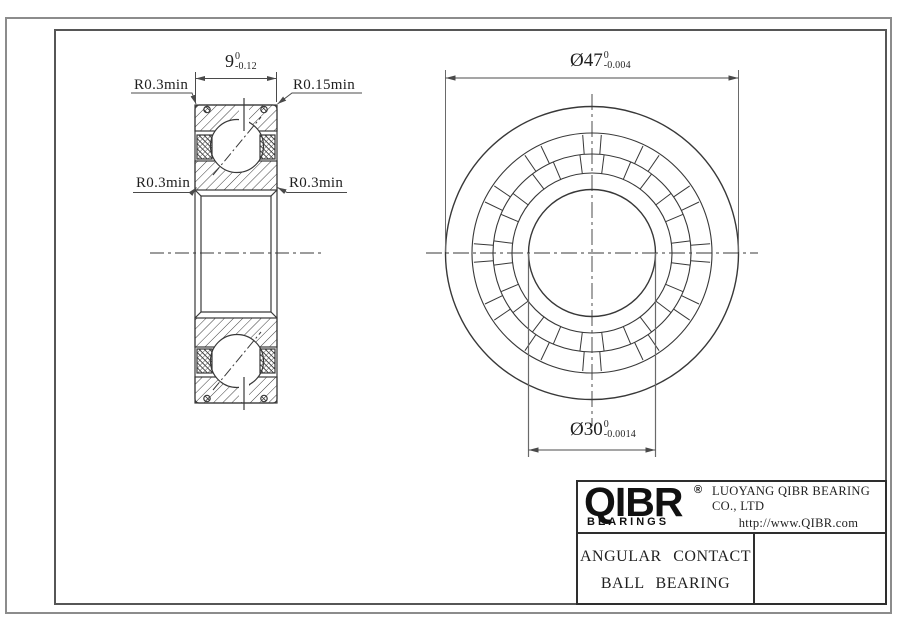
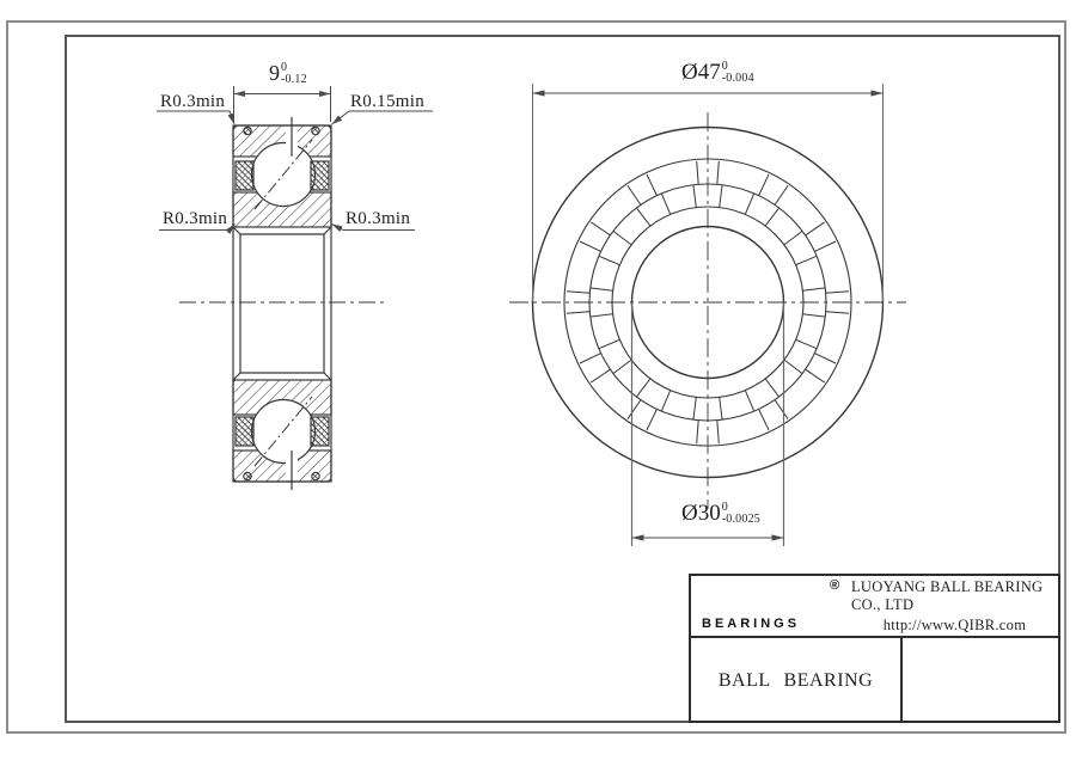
  9
  0
  -0.12
  R0.3min
  R0.15min
  R0.3min
  R0.3min
  Ø47
  0
  -0.004
  Ø30
  0
- -0.0014
+ -0.0025
- QIBR
  ®
  BEARINGS
- LUOYANG QIBR BEARING CO., LTD
+ LUOYANG BALL BEARING CO., LTD
  http://www.QIBR.com
- ANGULAR CONTACT
  BALL BEARING
